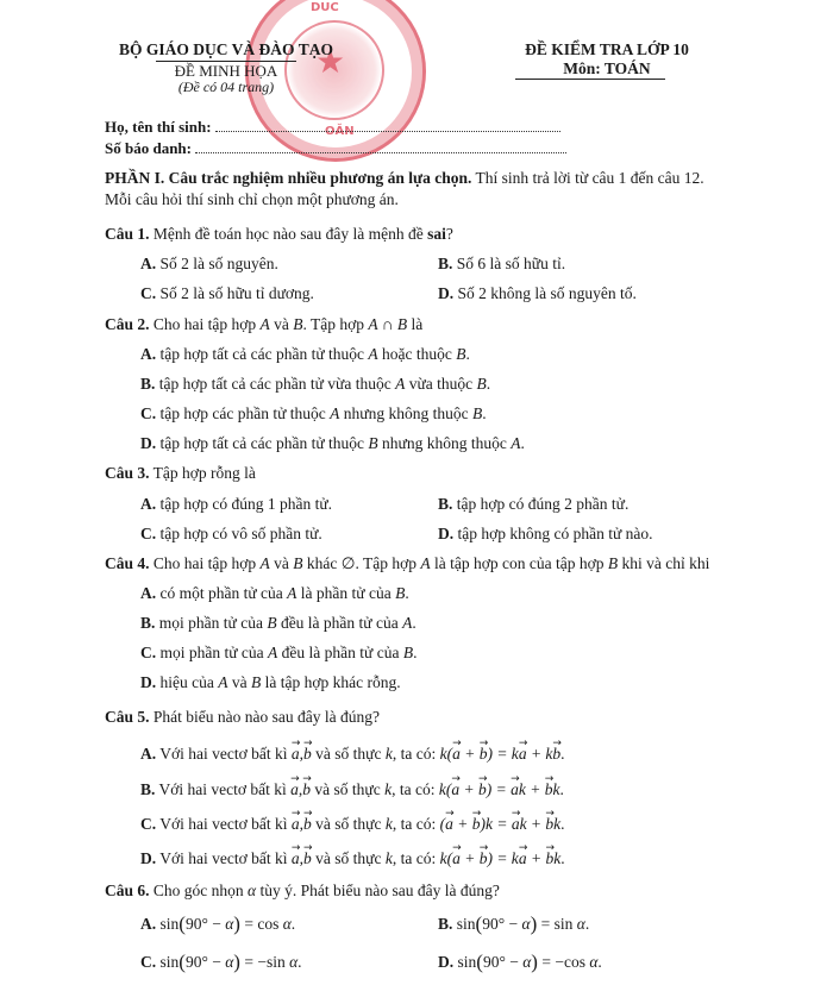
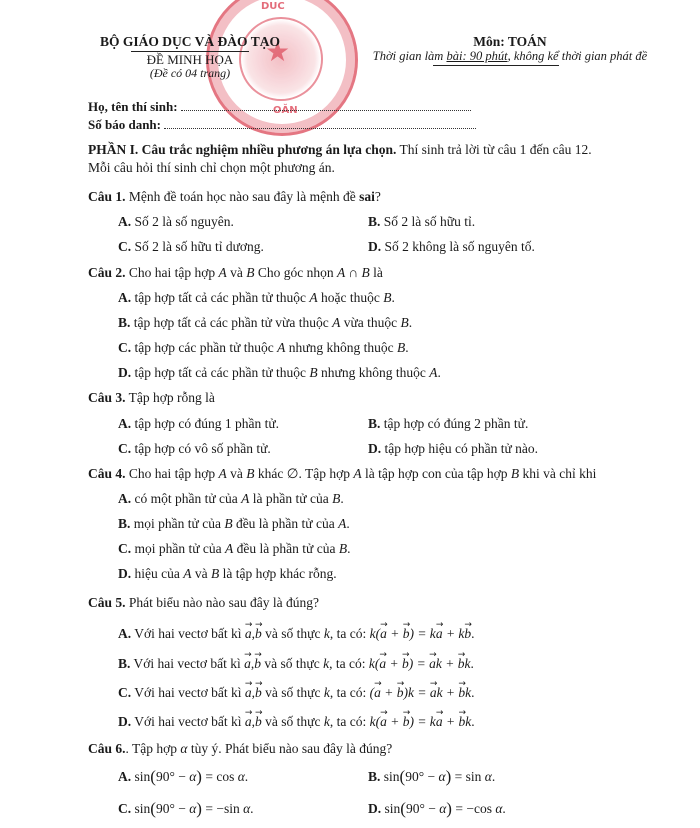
  ★
  DUC
  OĂN
  BỘ GIÁO DỤC VÀ ĐÀO TẠO
  ĐỀ MINH HỌA
  (Đề có 04 trang)
- ĐỀ KIỂM TRA LỚP 10
  Môn: TOÁN
+ Thời gian làm bài: 90 phút, không kể thời gian phát đề
  Họ, tên thí sinh:
  Số báo danh:
  PHẦN I. Câu trắc nghiệm nhiều phương án lựa chọn. Thí sinh trả lời từ câu 1 đến câu 12.
  Mỗi câu hỏi thí sinh chỉ chọn một phương án.
  Câu 1. Mệnh đề toán học nào sau đây là mệnh đề sai?
  A. Số 2 là số nguyên.
- B. Số 6 là số hữu tỉ.
+ B. Số 2 là số hữu tỉ.
  C. Số 2 là số hữu tỉ dương.
  D. Số 2 không là số nguyên tố.
- Câu 2. Cho hai tập hợp A và B. Tập hợp A ∩ B là
+ Câu 2. Cho hai tập hợp A và B Cho góc nhọn A ∩ B là
  A. tập hợp tất cả các phần tử thuộc A hoặc thuộc B.
  B. tập hợp tất cả các phần tử vừa thuộc A vừa thuộc B.
  C. tập hợp các phần tử thuộc A nhưng không thuộc B.
  D. tập hợp tất cả các phần tử thuộc B nhưng không thuộc A.
  Câu 3. Tập hợp rỗng là
  A. tập hợp có đúng 1 phần tử.
  B. tập hợp có đúng 2 phần tử.
  C. tập hợp có vô số phần tử.
- D. tập hợp không có phần tử nào.
+ D. tập hợp hiệu có phần tử nào.
  Câu 4. Cho hai tập hợp A và B khác ∅. Tập hợp A là tập hợp con của tập hợp B khi và chỉ khi
  A. có một phần tử của A là phần tử của B.
  B. mọi phần tử của B đều là phần tử của A.
  C. mọi phần tử của A đều là phần tử của B.
  D. hiệu của A và B là tập hợp khác rỗng.
  Câu 5. Phát biểu nào nào sau đây là đúng?
  A. Với hai vectơ bất kì a,b và số thực k, ta có: k(a + b) = ka + kb.
  B. Với hai vectơ bất kì a,b và số thực k, ta có: k(a + b) = ak + bk.
  C. Với hai vectơ bất kì a,b và số thực k, ta có: (a + b)k = ak + bk.
  D. Với hai vectơ bất kì a,b và số thực k, ta có: k(a + b) = ka + bk.
- Câu 6. Cho góc nhọn α tùy ý. Phát biểu nào sau đây là đúng?
+ Câu 6.. Tập hợp α tùy ý. Phát biểu nào sau đây là đúng?
  A. sin(90° − α) = cos α.
  B. sin(90° − α) = sin α.
  C. sin(90° − α) = −sin α.
  D. sin(90° − α) = −cos α.
